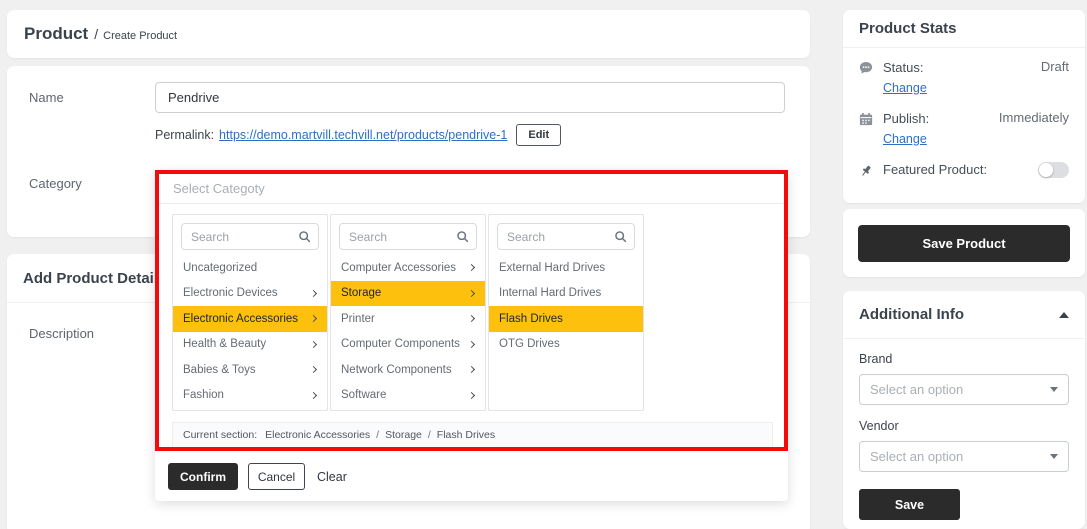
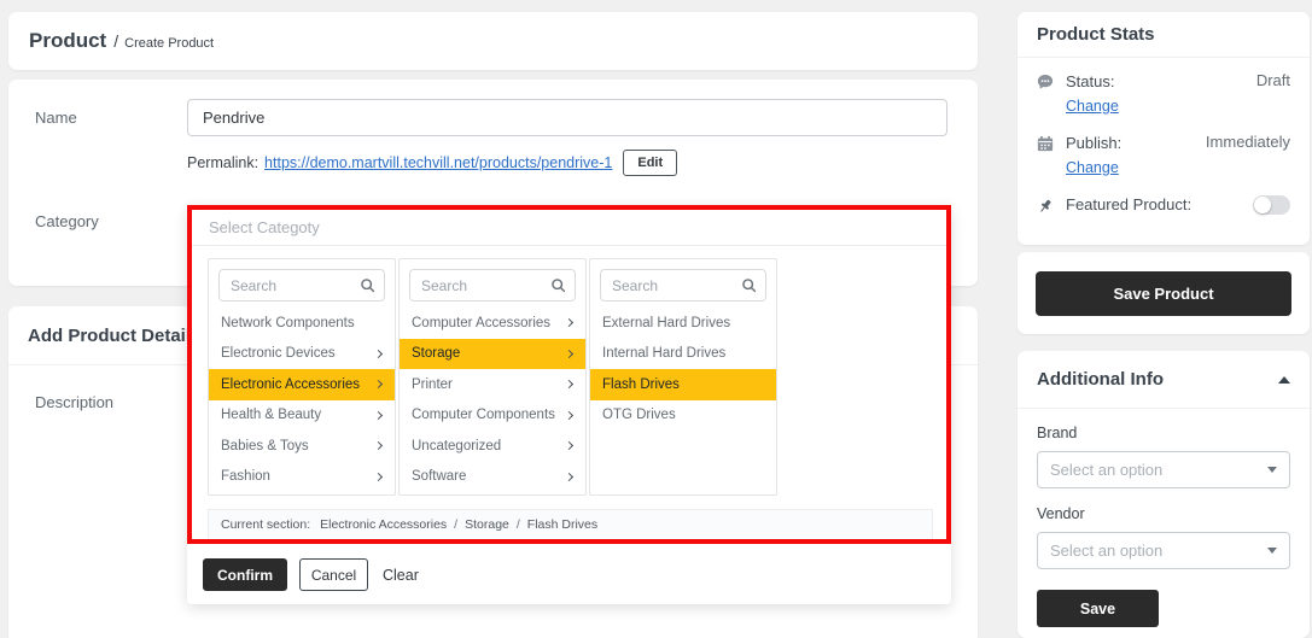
  Product
  /
  Create Product
  Name
  Pendrive
  Permalink:
  https://demo.martvill.techvill.net/products/pendrive-1
  Edit
  Category
  Add Product Detai
  Description
  Select Categoty
  Search
- Uncategorized
+ Network Components
  Electronic Devices
  Electronic Accessories
  Health & Beauty
  Babies & Toys
  Fashion
  Search
  Computer Accessories
  Storage
  Printer
  Computer Components
- Network Components
+ Uncategorized
  Software
  Search
  External Hard Drives
  Internal Hard Drives
  Flash Drives
  OTG Drives
  Current section:
  Electronic Accessories
  /
  Storage
  /
  Flash Drives
  Confirm
  Cancel
  Clear
  Product Stats
  Status:
  Change
  Draft
  Publish:
  Change
  Immediately
  Featured Product:
  Save Product
  Additional Info
  Brand
  Select an option
  Vendor
  Select an option
  Save
